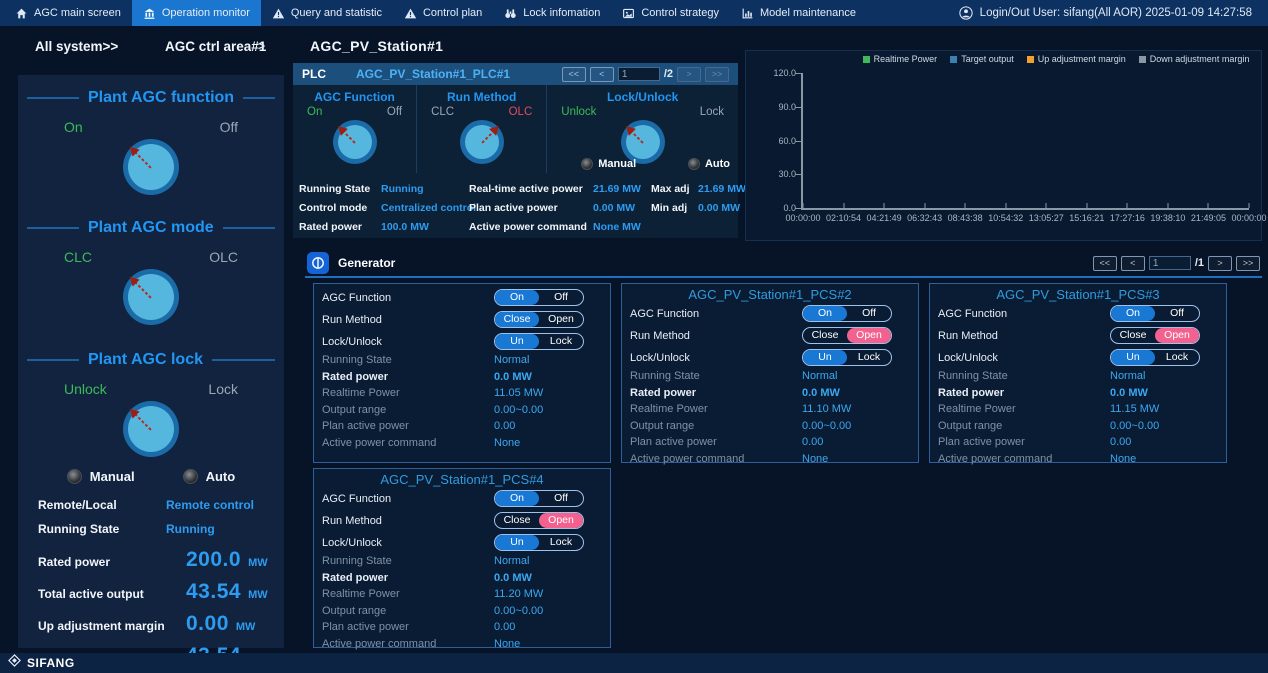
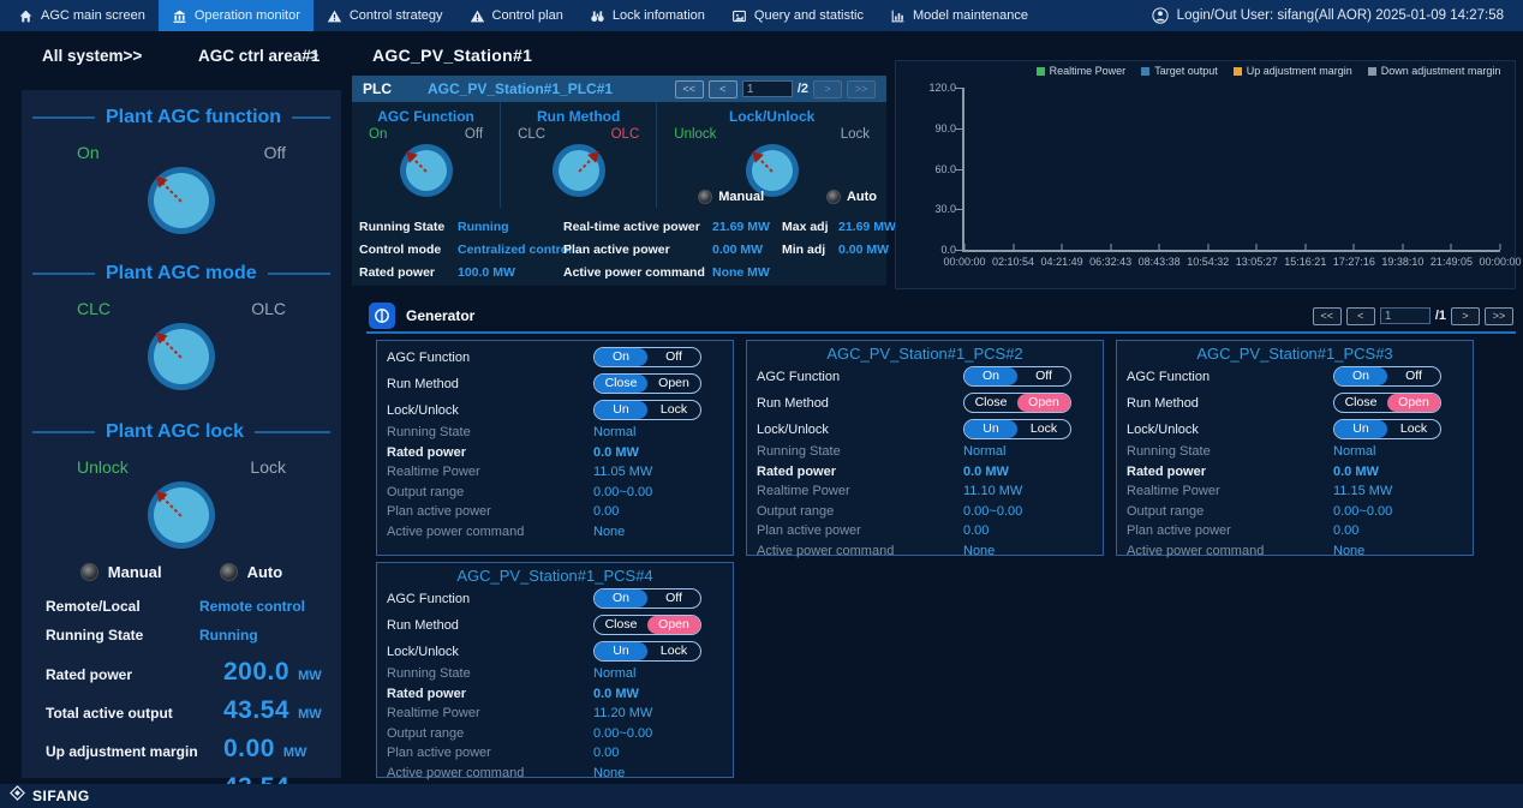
  AGC main screen
  Operation monitor
- Query and statistic
+ Control strategy
  Control plan
  Lock infomation
- Control strategy
+ Query and statistic
  Model maintenance
  Login/Out User: sifang(All AOR) 2025-01-09 14:27:58
  All system>>
  AGC ctrl area#1
  >
  AGC_PV_Station#1
  Plant AGC function
  On
  Off
  Plant AGC mode
  CLC
  OLC
  Plant AGC lock
  Unlock
  Lock
  Manual
  Auto
  Remote/Local
  Remote control
  Running State
  Running
  Rated power
  200.0
  MW
  Total active output
  43.54
  MW
  Up adjustment margin
  0.00
  MW
  PLC
  AGC_PV_Station#1_PLC#1
  <<
  <
  1
  /2
  >
  >>
  AGC Function
  On
  Off
  Run Method
  CLC
  OLC
  Lock/Unlock
  Unlock
  Lock
  Manual
  Auto
  Running State
  Running
  Real-time active power
  21.69 MW
  Max adj
  21.69 MW
  Control mode
  Centralized contr
  Plan active power
  0.00 MW
  Min adj
  0.00 MW
  Rated power
  100.0 MW
  Active power command
  None MW
  Realtime Power
  Target output
  Up adjustment margin
  Down adjustment margin
  120.0
  90.0
  60.0
  30.0
  0.0
  00:00:00
  02:10:54
  04:21:49
  06:32:43
  08:43:38
  10:54:32
  13:05:27
  15:16:21
  17:27:16
  19:38:10
  21:49:05
  00:00:00
  Generator
  <<
  <
  1
  /1
  >
  >>
  AGC Function
  On
  Off
  Run Method
  Close
  Open
  Lock/Unlock
  Un
  Lock
  Running State
  Normal
  Rated power
  0.0 MW
  Realtime Power
  11.05 MW
  Output range
  0.00~0.00
  Plan active power
  0.00
  Active power command
  None
  AGC_PV_Station#1_PCS#2
  AGC Function
  On
  Off
  Run Method
  Close
  Open
  Lock/Unlock
  Un
  Lock
  Running State
  Normal
  Rated power
  0.0 MW
  Realtime Power
  11.10 MW
  Output range
  0.00~0.00
  Plan active power
  0.00
  Active power command
  None
  AGC_PV_Station#1_PCS#3
  AGC Function
  On
  Off
  Run Method
  Close
  Open
  Lock/Unlock
  Un
  Lock
  Running State
  Normal
  Rated power
  0.0 MW
  Realtime Power
  11.15 MW
  Output range
  0.00~0.00
  Plan active power
  0.00
  Active power command
  None
  AGC_PV_Station#1_PCS#4
  AGC Function
  On
  Off
  Run Method
  Close
  Open
  Lock/Unlock
  Un
  Lock
  Running State
  Normal
  Rated power
  0.0 MW
  Realtime Power
  11.20 MW
  Output range
  0.00~0.00
  Plan active power
  0.00
  Active power command
  None
  SIFANG
